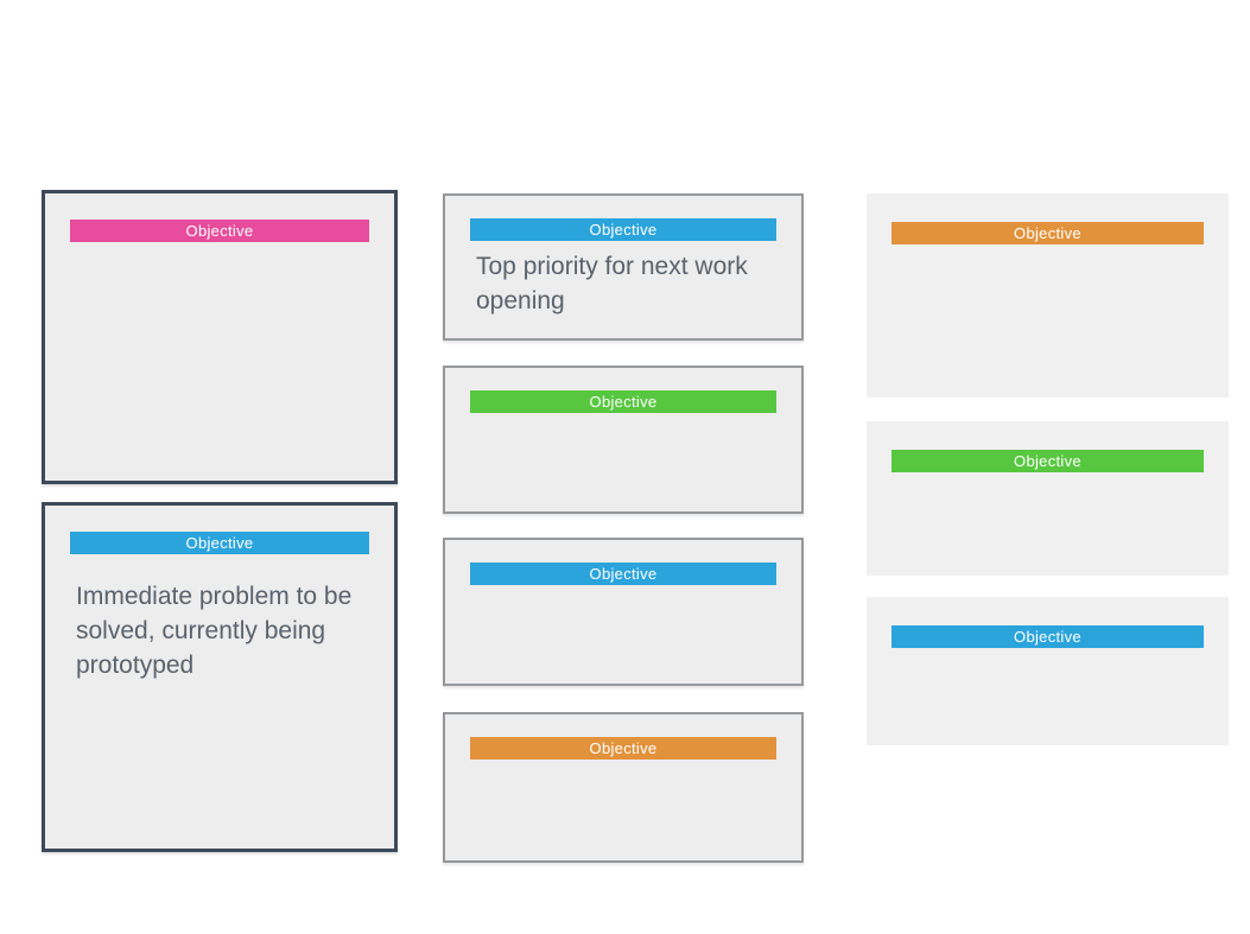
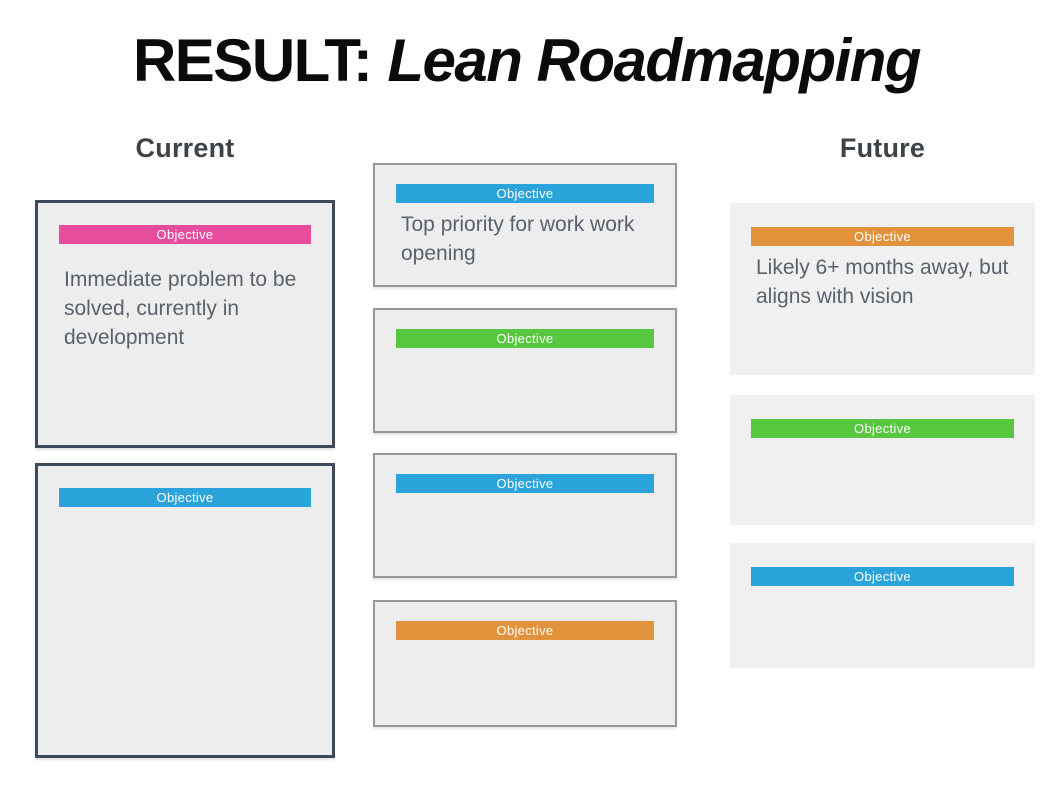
+ RESULT: Lean Roadmapping
+ Current
  Objective
+ Immediate problem to be solved, currently in development
  Objective
- Immediate problem to be solved, currently being prototyped
  Objective
- Top priority for next work opening
+ Top priority for work work opening
  Objective
  Objective
  Objective
+ Future
  Objective
+ Likely 6+ months away, but aligns with vision
  Objective
  Objective
